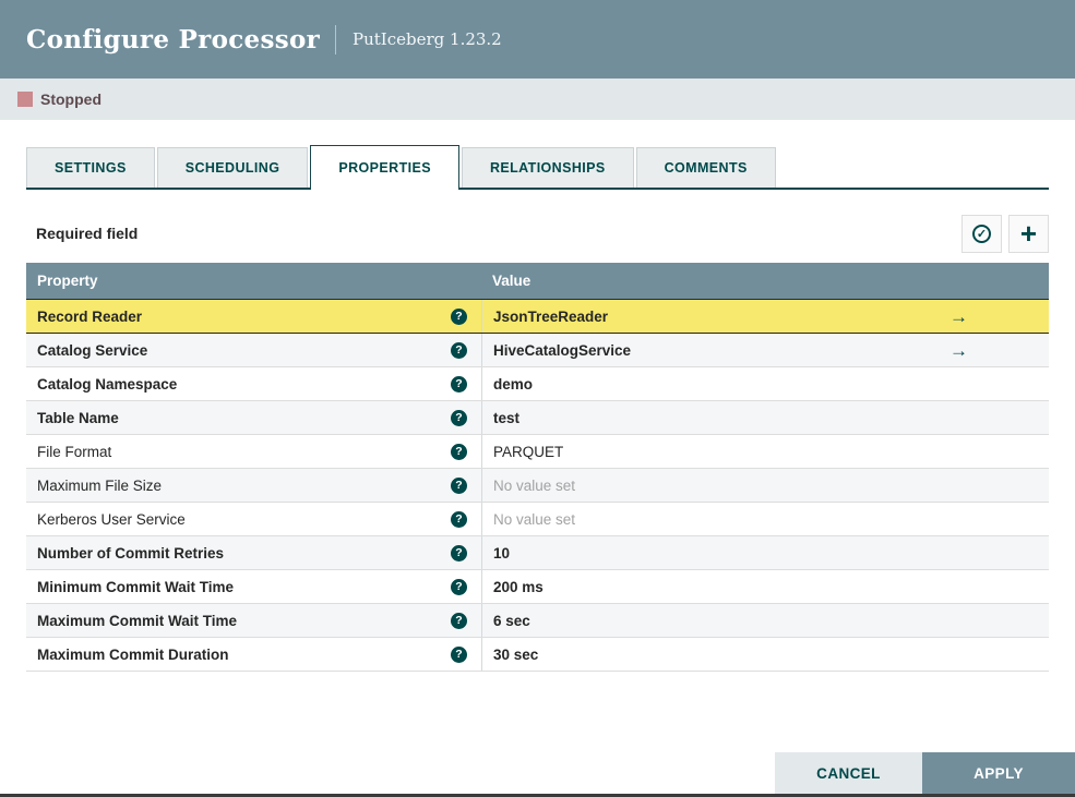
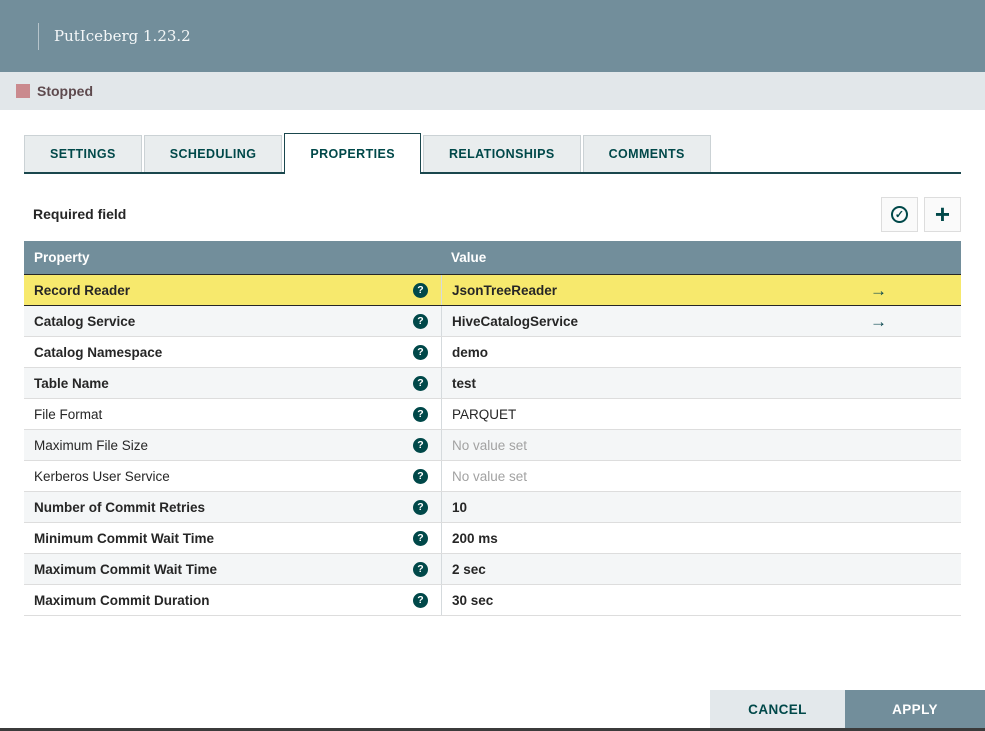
- Configure Processor
  PutIceberg 1.23.2
  Stopped
  SETTINGS
  SCHEDULING
  PROPERTIES
  RELATIONSHIPS
  COMMENTS
  Required field
  ✓
  +
  Property
  Value
  Record Reader
  ?
  JsonTreeReader
  →
  Catalog Service
  ?
  HiveCatalogService
  →
  Catalog Namespace
  ?
  demo
  Table Name
  ?
  test
  File Format
  ?
  PARQUET
  Maximum File Size
  ?
  No value set
  Kerberos User Service
  ?
  No value set
  Number of Commit Retries
  ?
  10
  Minimum Commit Wait Time
  ?
  200 ms
  Maximum Commit Wait Time
  ?
- 6 sec
+ 2 sec
  Maximum Commit Duration
  ?
  30 sec
  CANCEL
  APPLY
